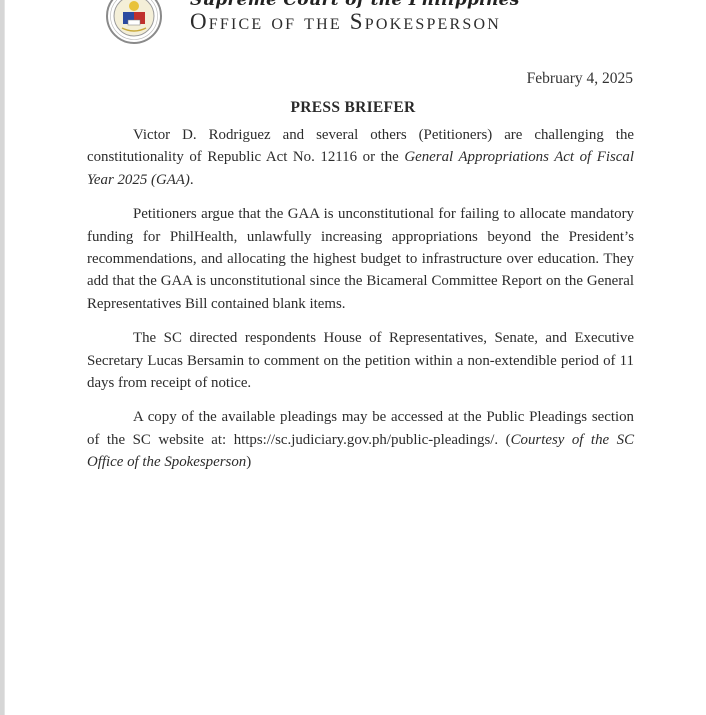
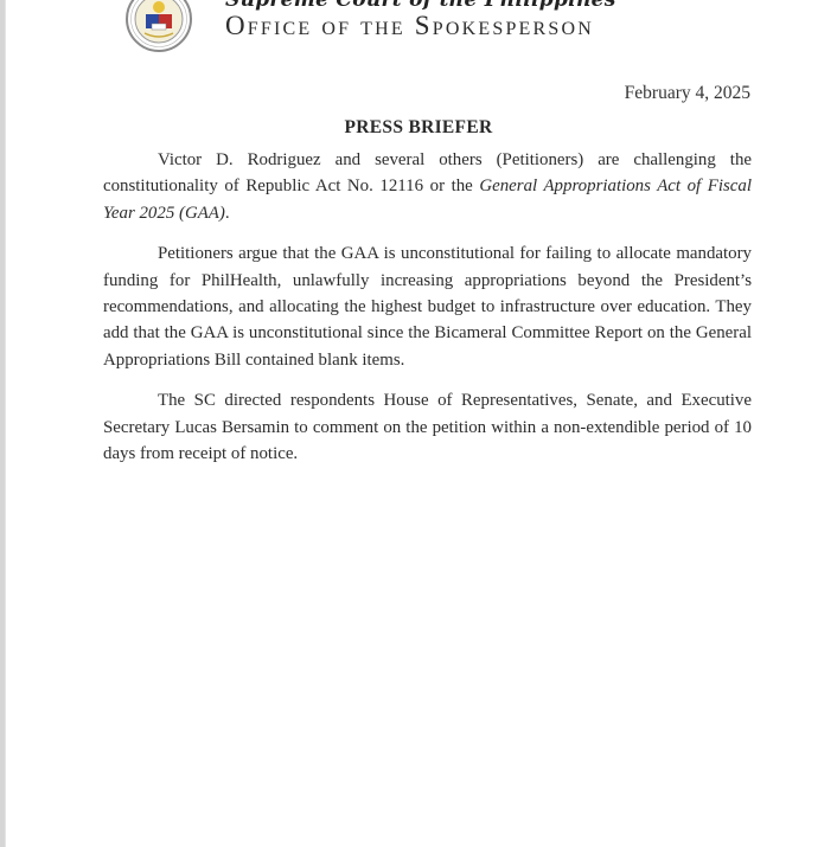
  Supreme Court of the Philippines
  Office of the Spokesperson
  February 4, 2025
  PRESS BRIEFER
  Victor D. Rodriguez and several others (Petitioners) are challenging the constitutionality of Republic Act No. 12116 or the General Appropriations Act of Fiscal Year 2025 (GAA).
- Petitioners argue that the GAA is unconstitutional for failing to allocate mandatory funding for PhilHealth, unlawfully increasing appropriations beyond the President’s recommendations, and allocating the highest budget to infrastructure over education. They add that the GAA is unconstitutional since the Bicameral Committee Report on the General Representatives Bill contained blank items.
+ Petitioners argue that the GAA is unconstitutional for failing to allocate mandatory funding for PhilHealth, unlawfully increasing appropriations beyond the President’s recommendations, and allocating the highest budget to infrastructure over education. They add that the GAA is unconstitutional since the Bicameral Committee Report on the General Appropriations Bill contained blank items.
- The SC directed respondents House of Representatives, Senate, and Executive Secretary Lucas Bersamin to comment on the petition within a non-extendible period of 11 days from receipt of notice.
+ The SC directed respondents House of Representatives, Senate, and Executive Secretary Lucas Bersamin to comment on the petition within a non-extendible period of 10 days from receipt of notice.
- A copy of the available pleadings may be accessed at the Public Pleadings section of the SC website at: https://sc.judiciary.gov.ph/public-pleadings/. (Courtesy of the SC Office of the Spokesperson)
